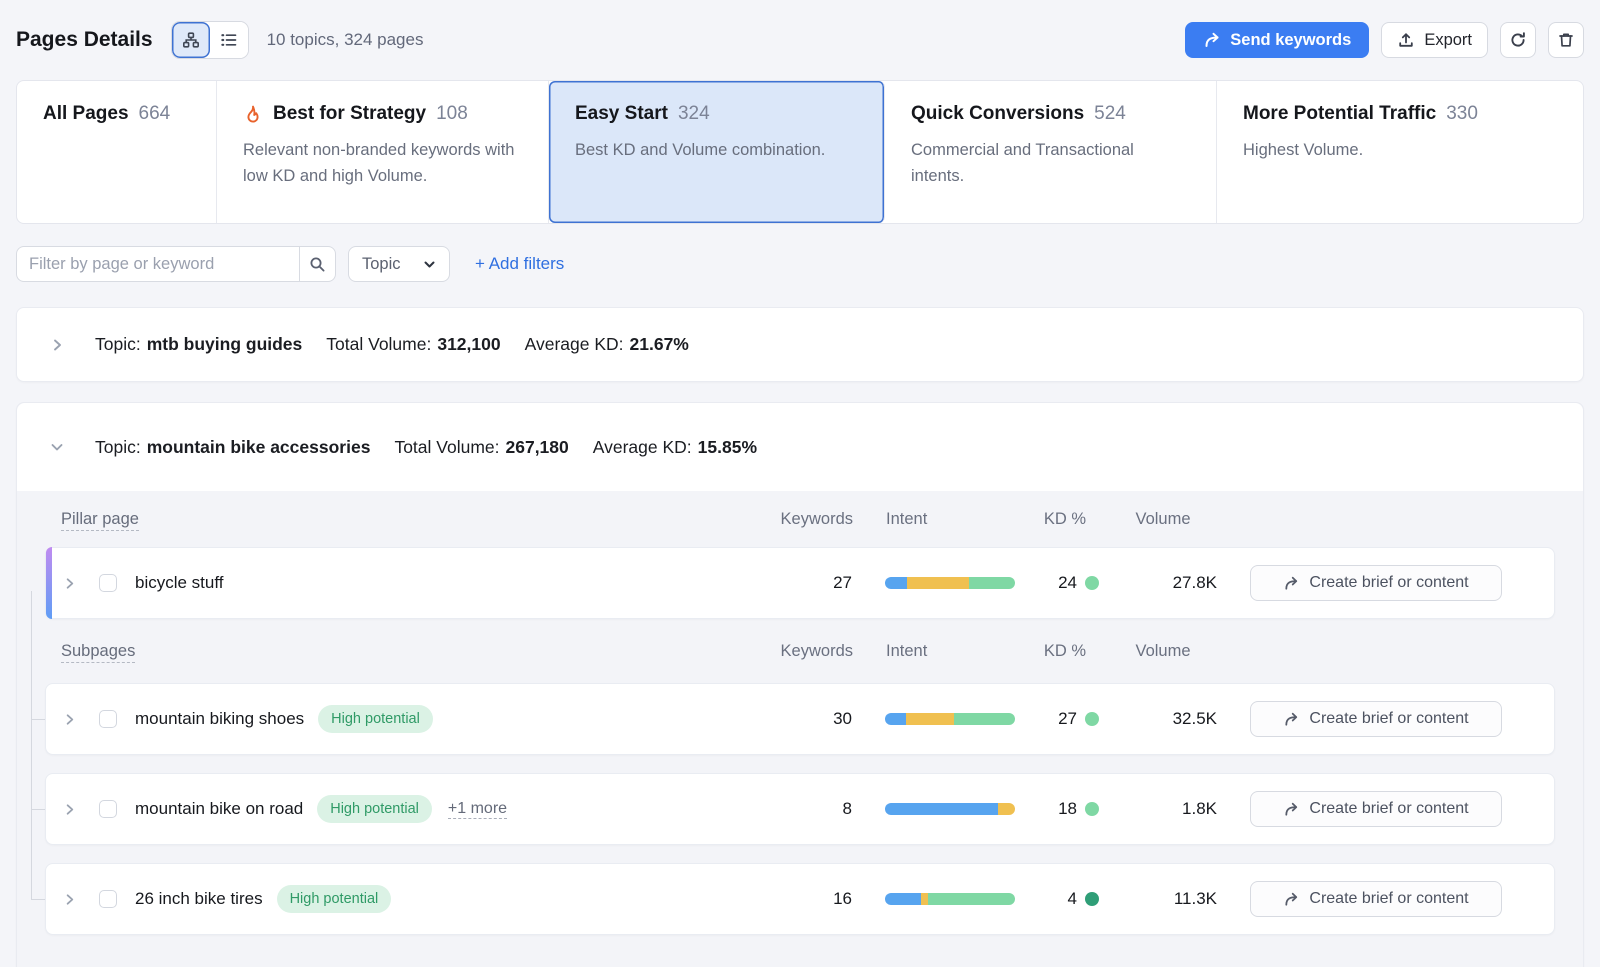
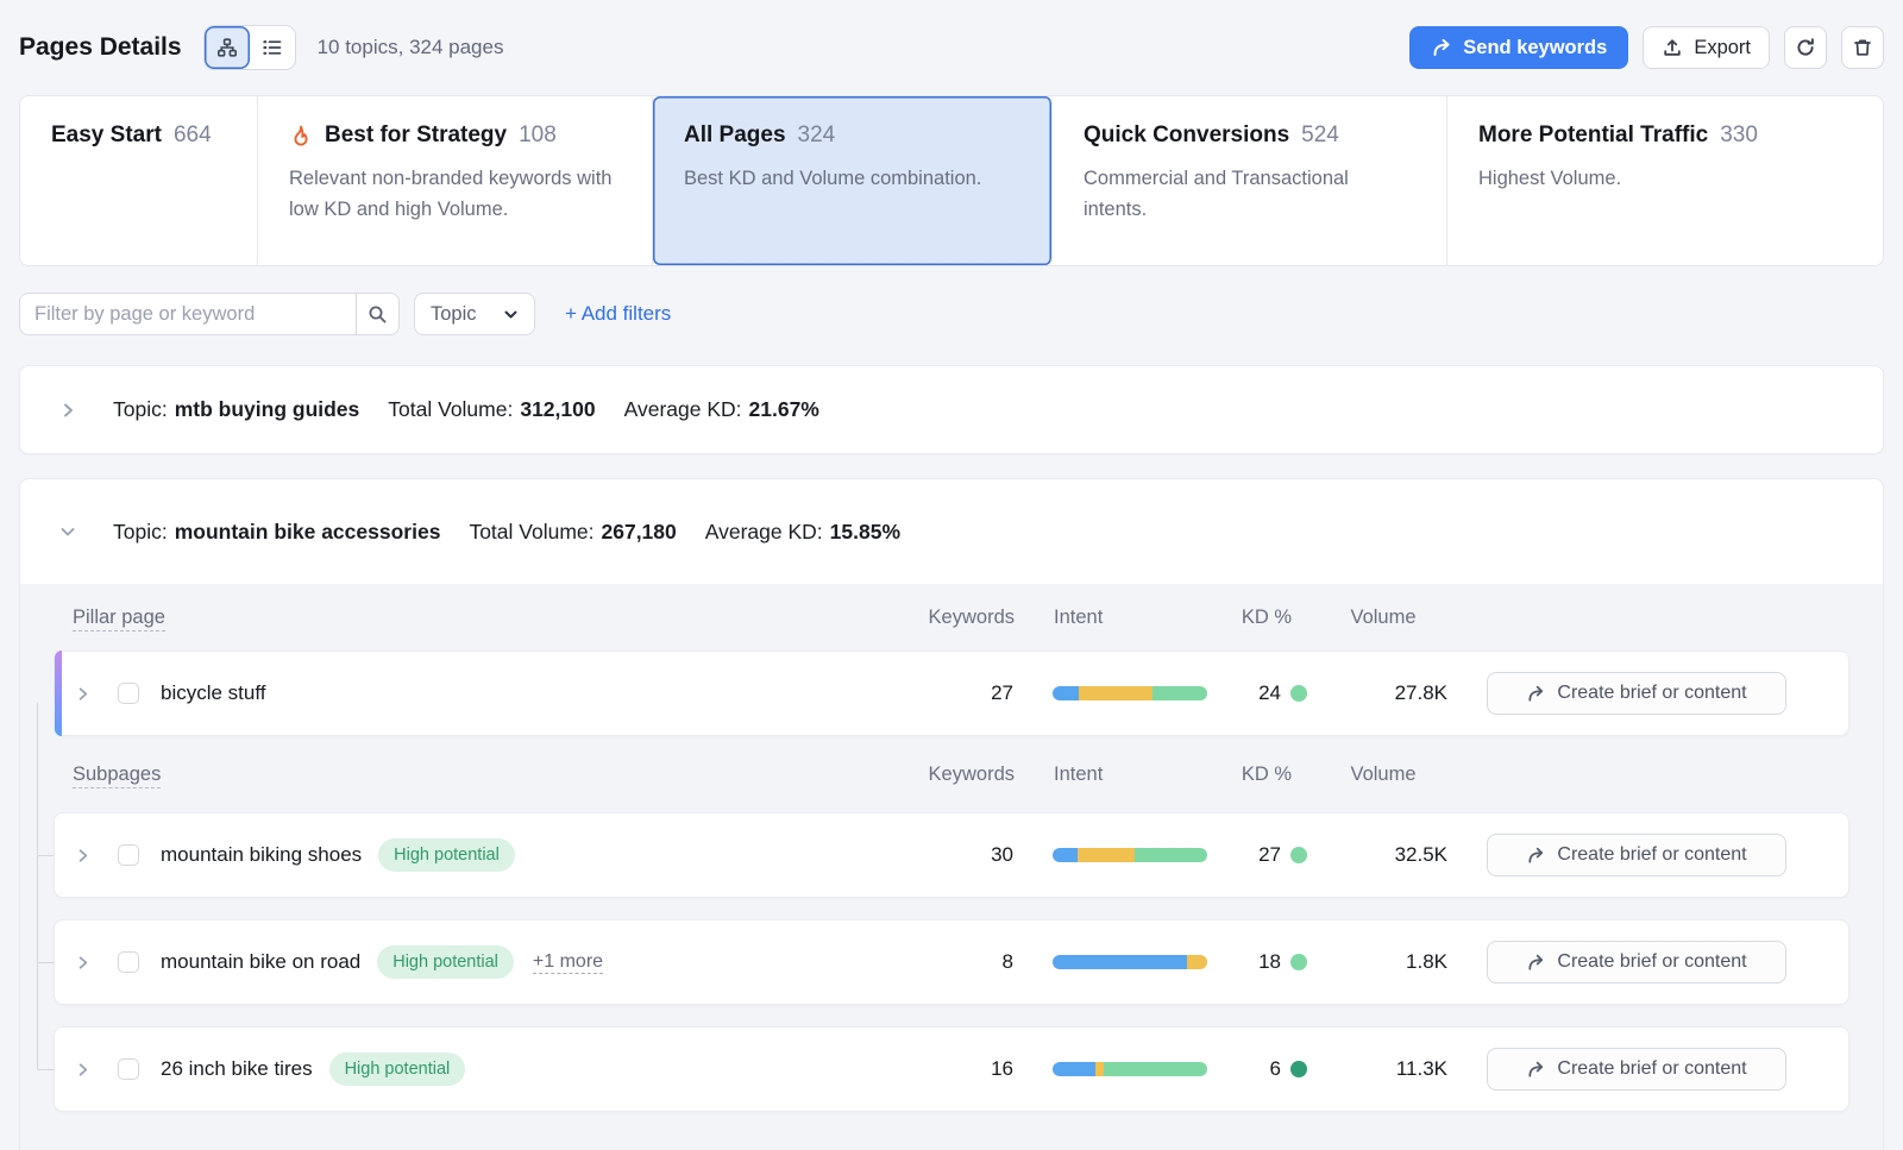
  Pages Details
  10 topics, 324 pages
  Send keywords
  Export
- All Pages
+ Easy Start
  664
  Best for Strategy
  108
  Relevant non-branded keywords with low KD and high Volume.
- Easy Start
+ All Pages
  324
  Best KD and Volume combination.
  Quick Conversions
  524
  Commercial and Transactional intents.
  More Potential Traffic
  330
  Highest Volume.
  Filter by page or keyword
  Topic
  + Add filters
  Topic:
  mtb buying guides
  Total Volume:
  312,100
  Average KD:
  21.67%
  Topic:
  mountain bike accessories
  Total Volume:
  267,180
  Average KD:
  15.85%
  Pillar page
  Keywords
  Intent
  KD %
  Volume
  bicycle stuff
  27
  24
  27.8K
  Create brief or content
  Subpages
  Keywords
  Intent
  KD %
  Volume
  mountain biking shoes
  High potential
  30
  27
  32.5K
  Create brief or content
  mountain bike on road
  High potential
  +1 more
  8
  18
  1.8K
  Create brief or content
  26 inch bike tires
  High potential
  16
- 4
+ 6
  11.3K
  Create brief or content
